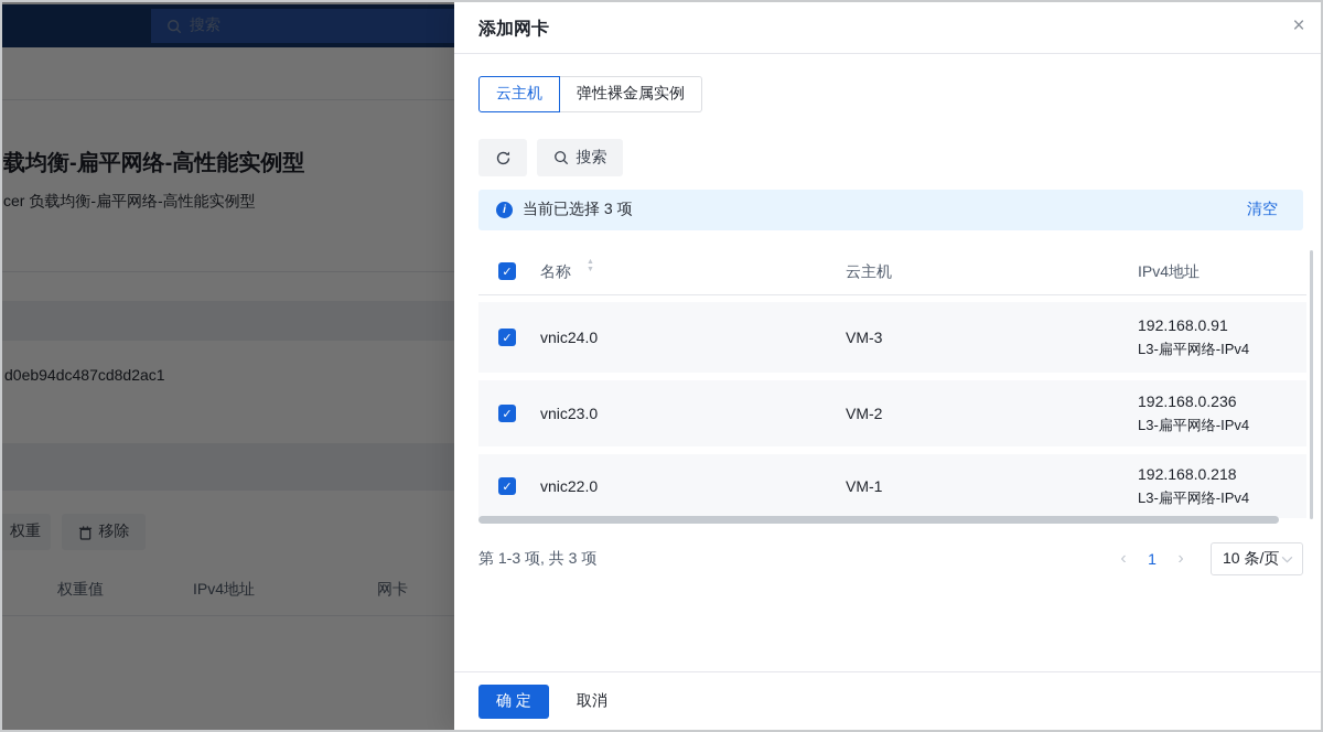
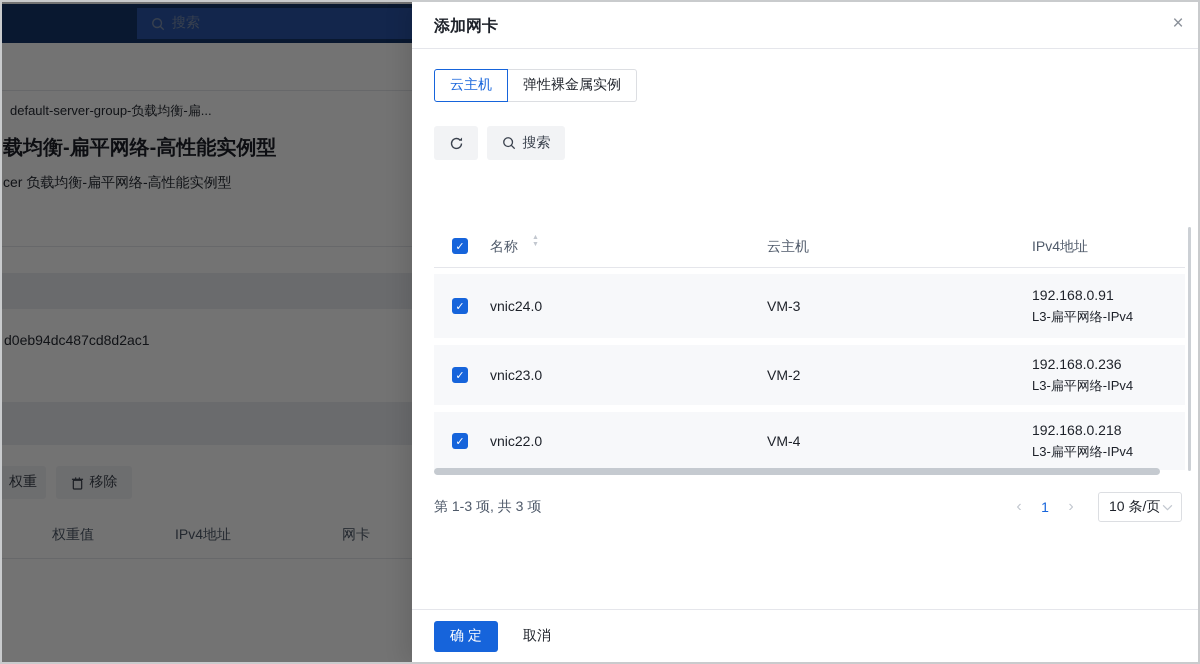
  搜索
+ default-server-group-负载均衡-扁...
  载均衡-扁平网络-高性能实例型
  cer 负载均衡-扁平网络-高性能实例型
  d0eb94dc487cd8d2ac1
  权重
  移除
  权重值
  IPv4地址
  网卡
  添加网卡
  ×
  云主机
  弹性裸金属实例
  搜索
- i
- 当前已选择 3 项
- 清空
  ✓
  名称
  云主机
  IPv4地址
  ✓
  vnic24.0
  VM-3
  192.168.0.91
  L3-扁平网络-IPv4
  ✓
  vnic23.0
  VM-2
  192.168.0.236
  L3-扁平网络-IPv4
  ✓
  vnic22.0
- VM-1
+ VM-4
  192.168.0.218
  L3-扁平网络-IPv4
  第 1-3 项, 共 3 项
  ‹
  1
  ›
  10 条/页
  确 定
  取消
